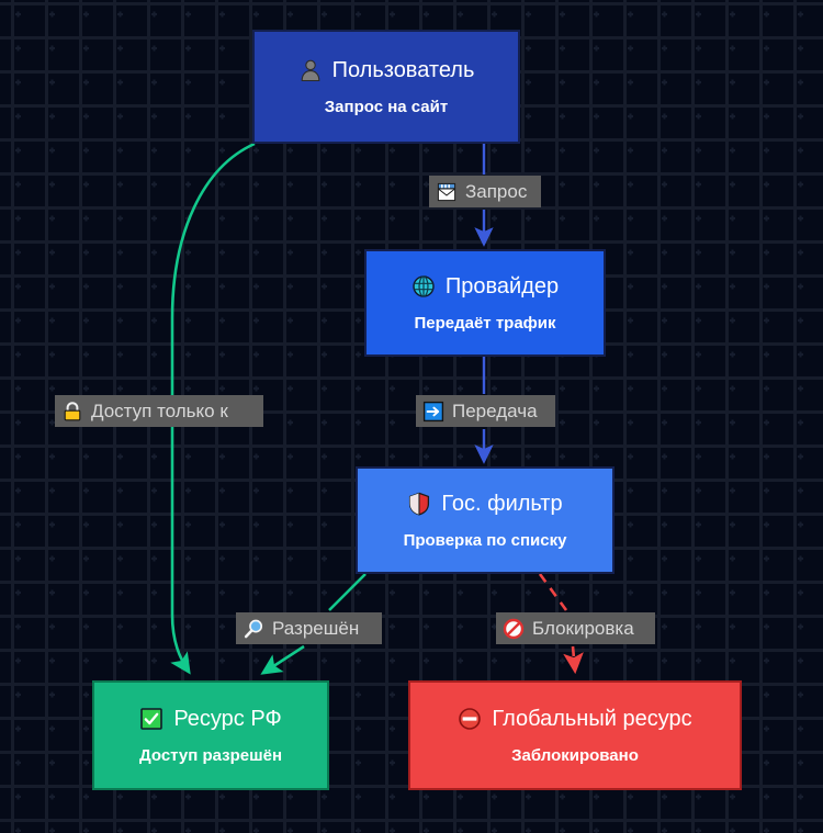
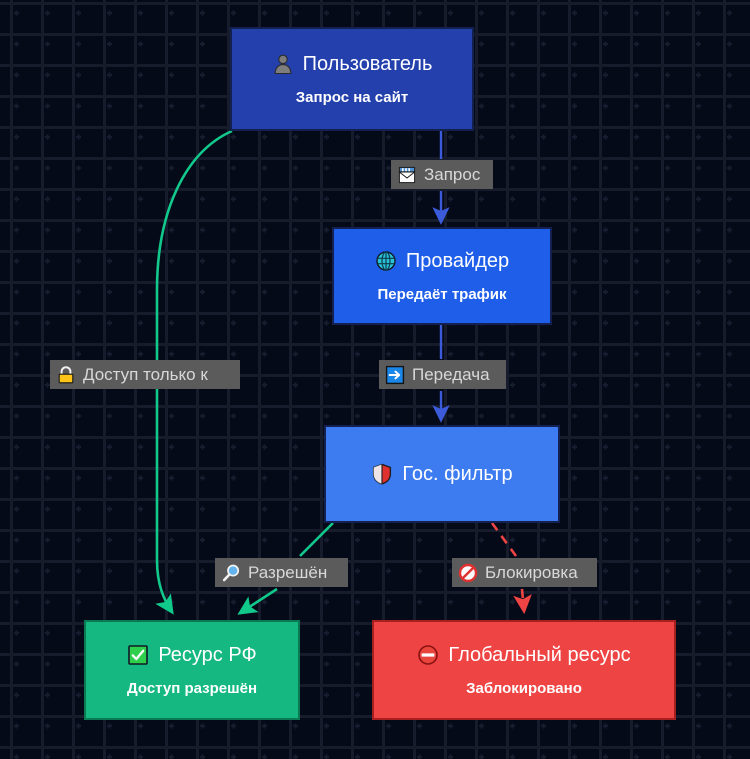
  Пользователь
  Запрос на сайт
  Провайдер
  Передаёт трафик
  Гос. фильтр
- Проверка по списку
  Ресурс РФ
  Доступ разрешён
  Глобальный ресурс
  Заблокировано
  Запрос
  Передача
  Доступ только к
  Разрешён
  Блокировка
